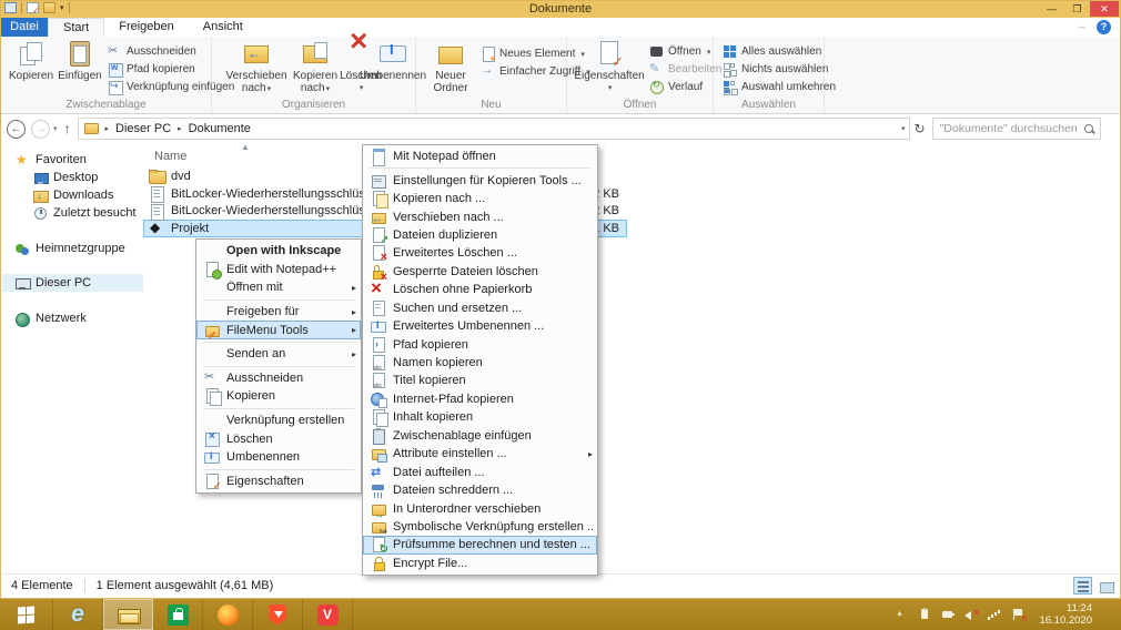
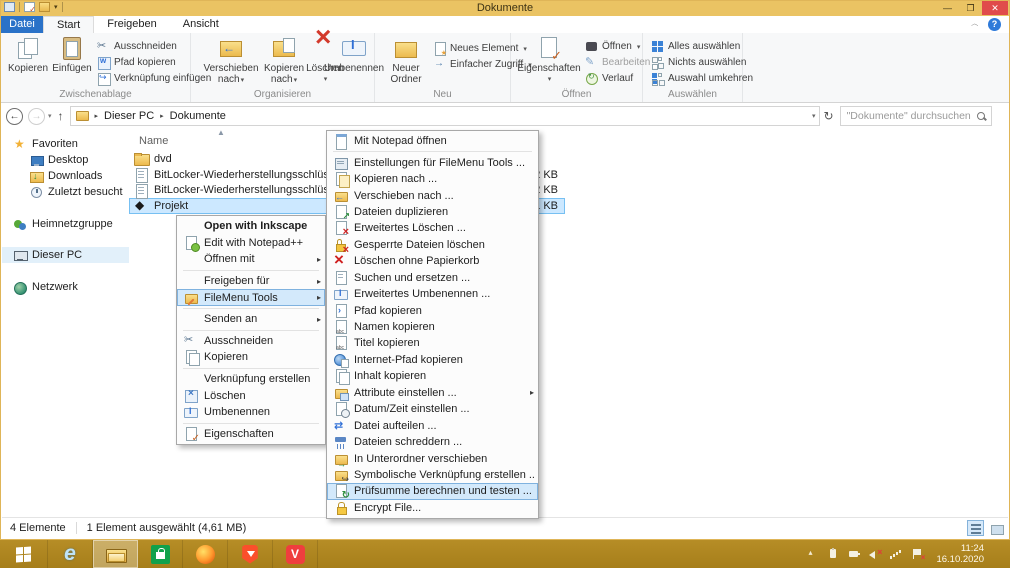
  Dokumente
  —
  ❐
  ✕
  Datei
  Start
  Freigeben
  Ansicht
  ︿
  ?
  Kopieren
  Einfügen
  Ausschneiden
  Pfad kopieren
  Verknüpfung einfügen
  Zwischenablage
  Verschieben
  nach
  Kopieren
  nach
  Löschen
  Umbenennen
  Organisieren
  Neuer
  Ordner
  Neues Element
  Einfacher Zugriff
  Neu
  Eigenschaften
  Öffnen
  Bearbeiten
  Verlauf
  Öffnen
  Alles auswählen
  Nichts auswählen
  Auswahl umkehren
  Auswählen
  ←
  →
  ↑
  Dieser PC
  Dokumente
  ↻
  "Dokumente" durchsuchen
  Favoriten
  Desktop
  Downloads
  Zuletzt besucht
  Heimnetzgruppe
  Dieser PC
  Netzwerk
  ▲
  Name
  dvd
  BitLocker-Wiederherstellungsschlü
  BitLocker-Wiederherstellungsschlü
  Projekt
  4 Elemente
  1 Element ausgewählt (4,61 MB)
  Open with Inkscape
  Edit with Notepad++
  Öffnen mit
  ▸
  Freigeben für
  ▸
  FileMenu Tools
  ▸
  Senden an
  ▸
  Ausschneiden
  Kopieren
  Verknüpfung erstellen
  Löschen
  Umbenennen
  Eigenschaften
  Mit Notepad öffnen
- Einstellungen für Kopieren Tools ...
+ Einstellungen für FileMenu Tools ...
  Kopieren nach ...
  Verschieben nach ...
  Dateien duplizieren
  Erweitertes Löschen ...
  Gesperrte Dateien löschen
  Löschen ohne Papierkorb
  Suchen und ersetzen ...
  Erweitertes Umbenennen ...
  Pfad kopieren
  Namen kopieren
  Titel kopieren
  Internet-Pfad kopieren
  Inhalt kopieren
- Zwischenablage einfügen
  Attribute einstellen ...
  ▸
+ Datum/Zeit einstellen ...
  Datei aufteilen ...
  Dateien schreddern ...
  In Unterordner verschieben
  Symbolische Verknüpfung erstellen ..
  Prüfsumme berechnen und testen ...
  Encrypt File...
  e
  V
  11:24
  16.10.2020
